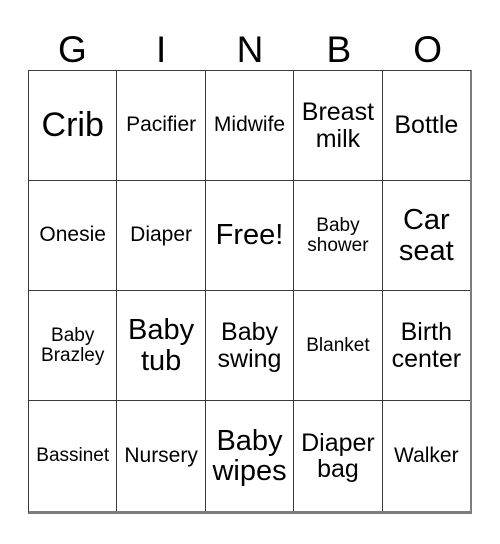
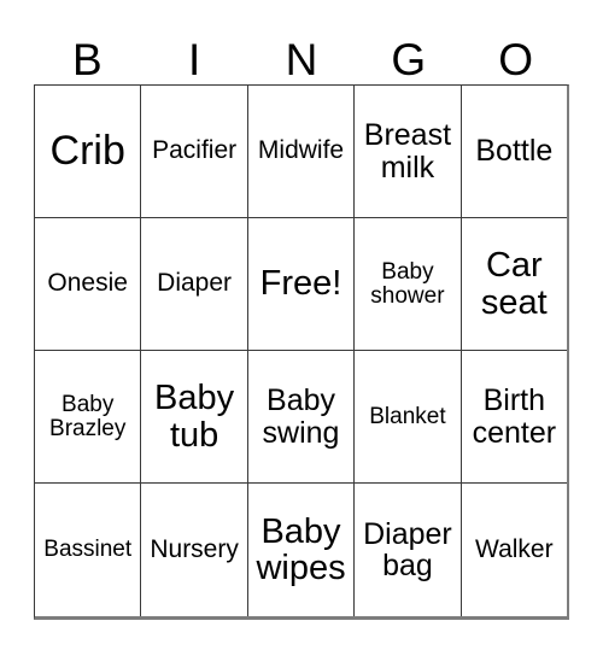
- G
+ B
  I
  N
- B
+ G
  O
  Crib
  Pacifier
  Midwife
  Breast
  milk
  Bottle
  Onesie
  Diaper
  Free!
  Baby
  shower
  Car
  seat
  Baby
  Brazley
  Baby
  tub
  Baby
  swing
  Blanket
  Birth
  center
  Bassinet
  Nursery
  Baby
  wipes
  Diaper
  bag
  Walker
